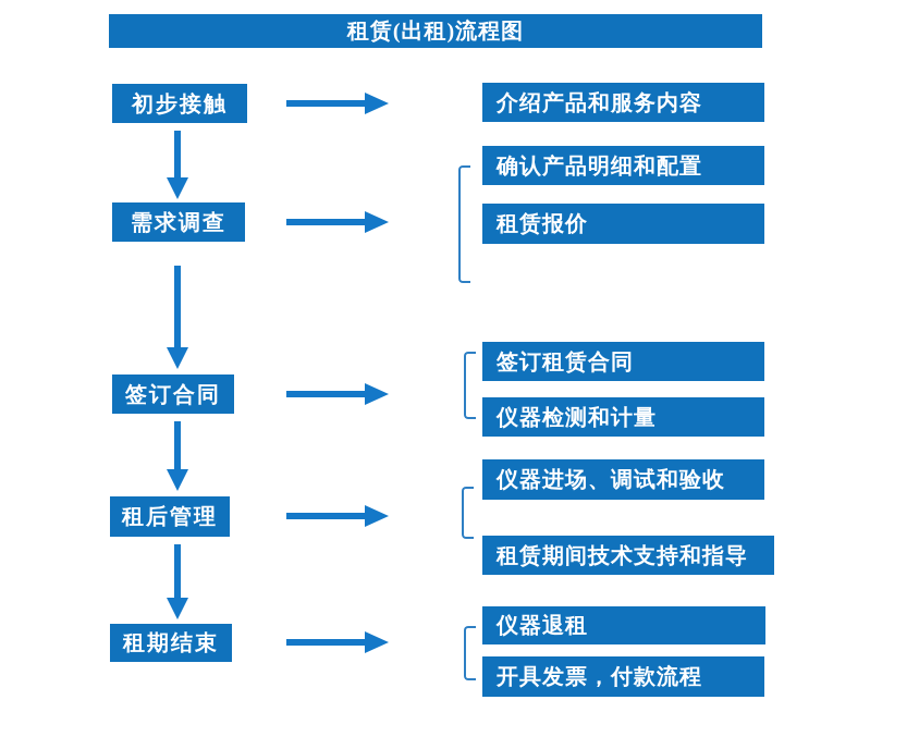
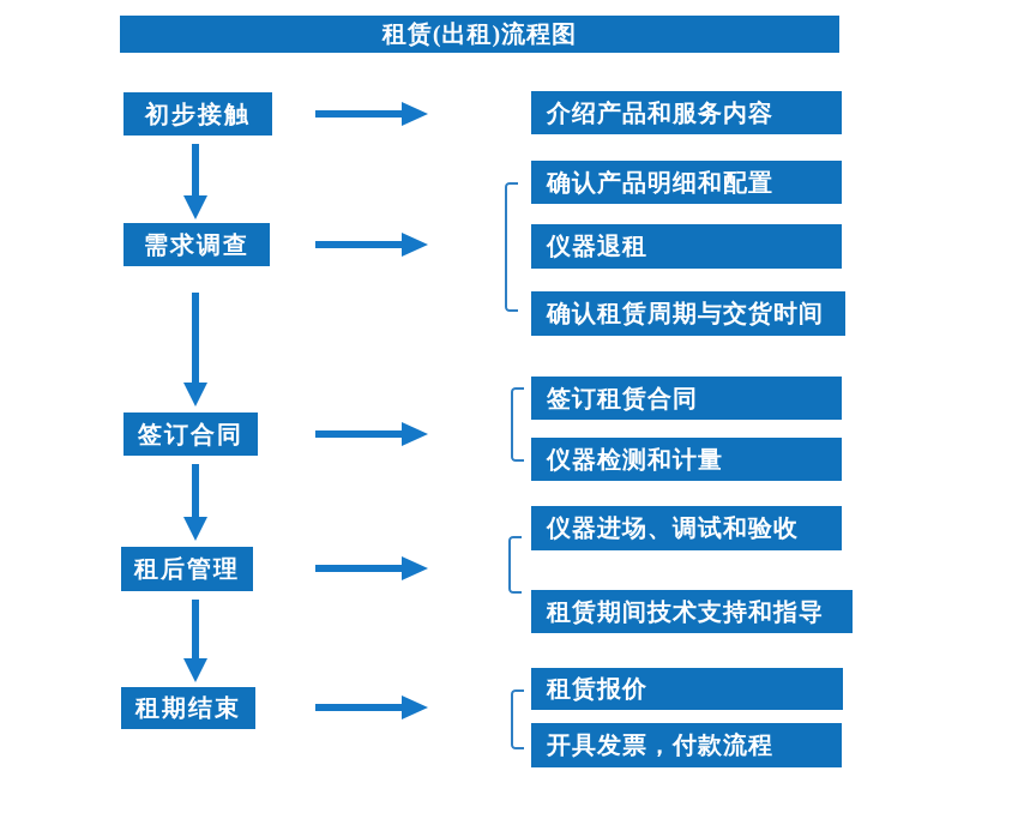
  租赁(出租)流程图
  初步接触
  需求调查
  签订合同
  租后管理
  租期结束
  介绍产品和服务内容
  确认产品明细和配置
- 租赁报价
+ 仪器退租
+ 确认租赁周期与交货时间
  签订租赁合同
  仪器检测和计量
  仪器进场、调试和验收
  租赁期间技术支持和指导
- 仪器退租
+ 租赁报价
  开具发票，付款流程
